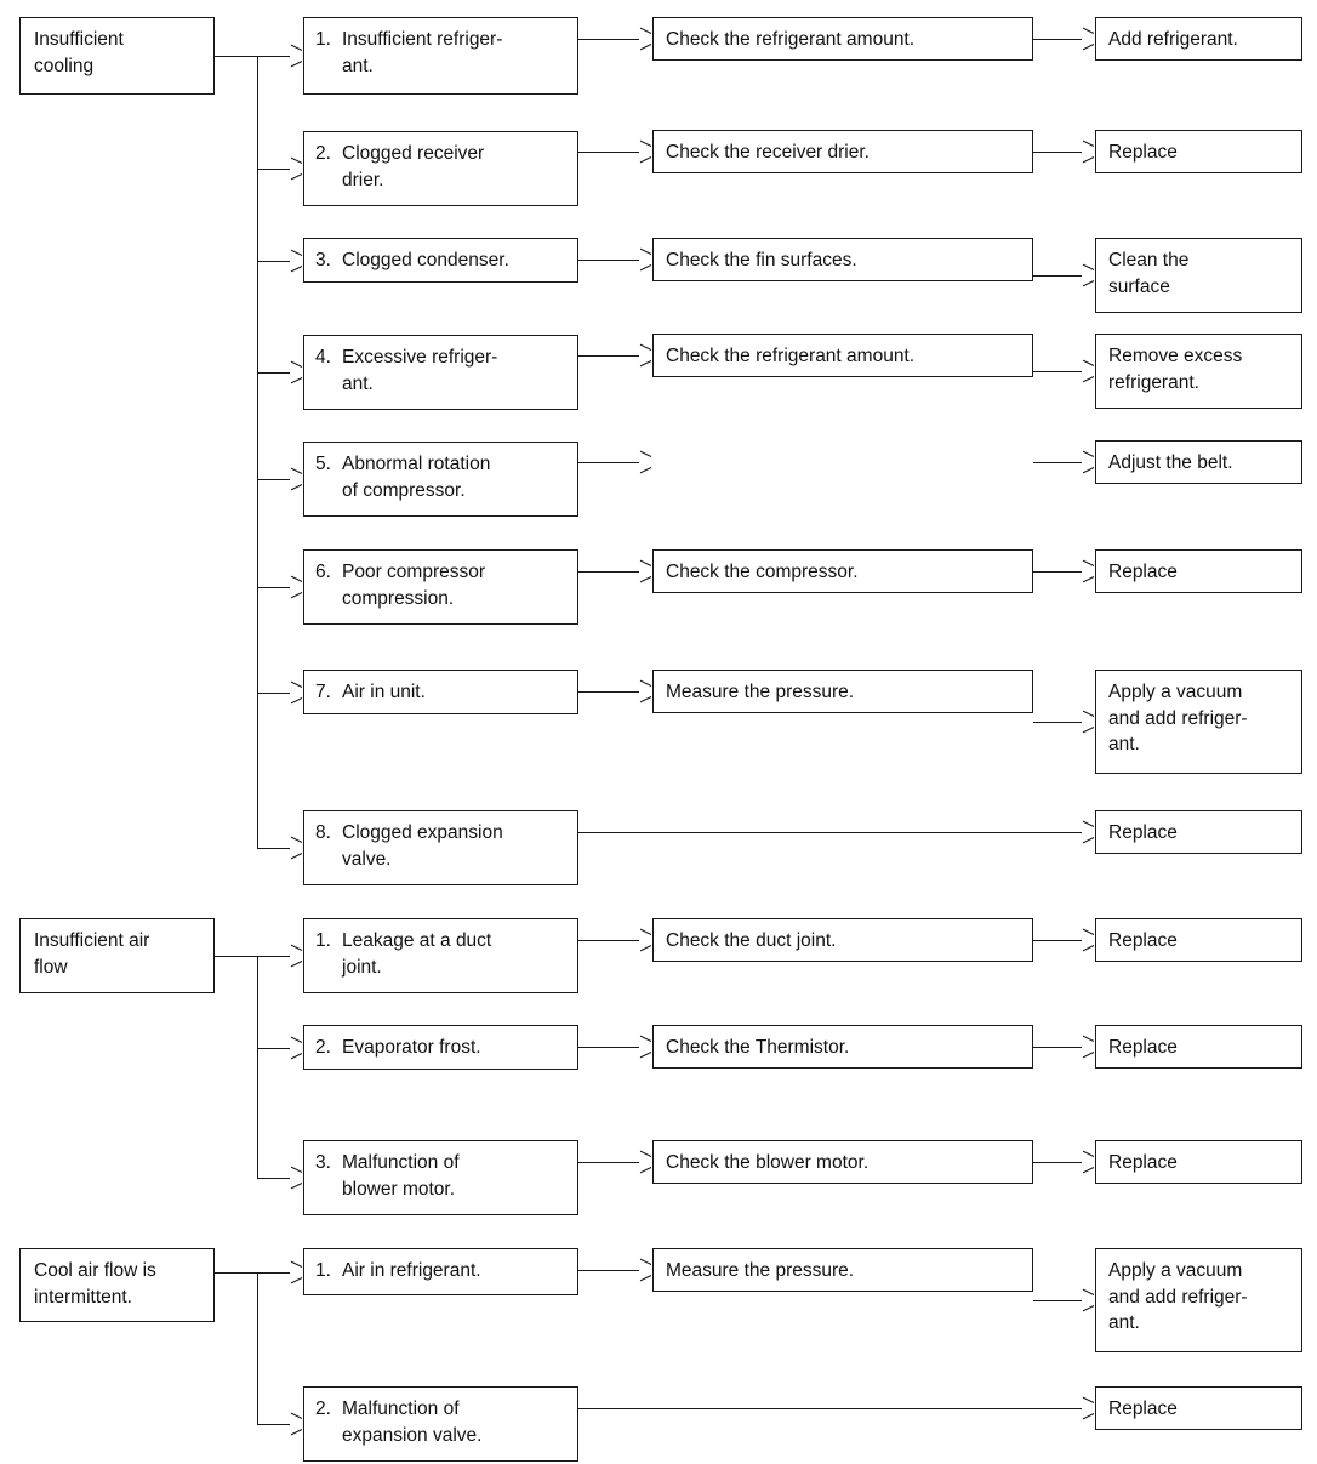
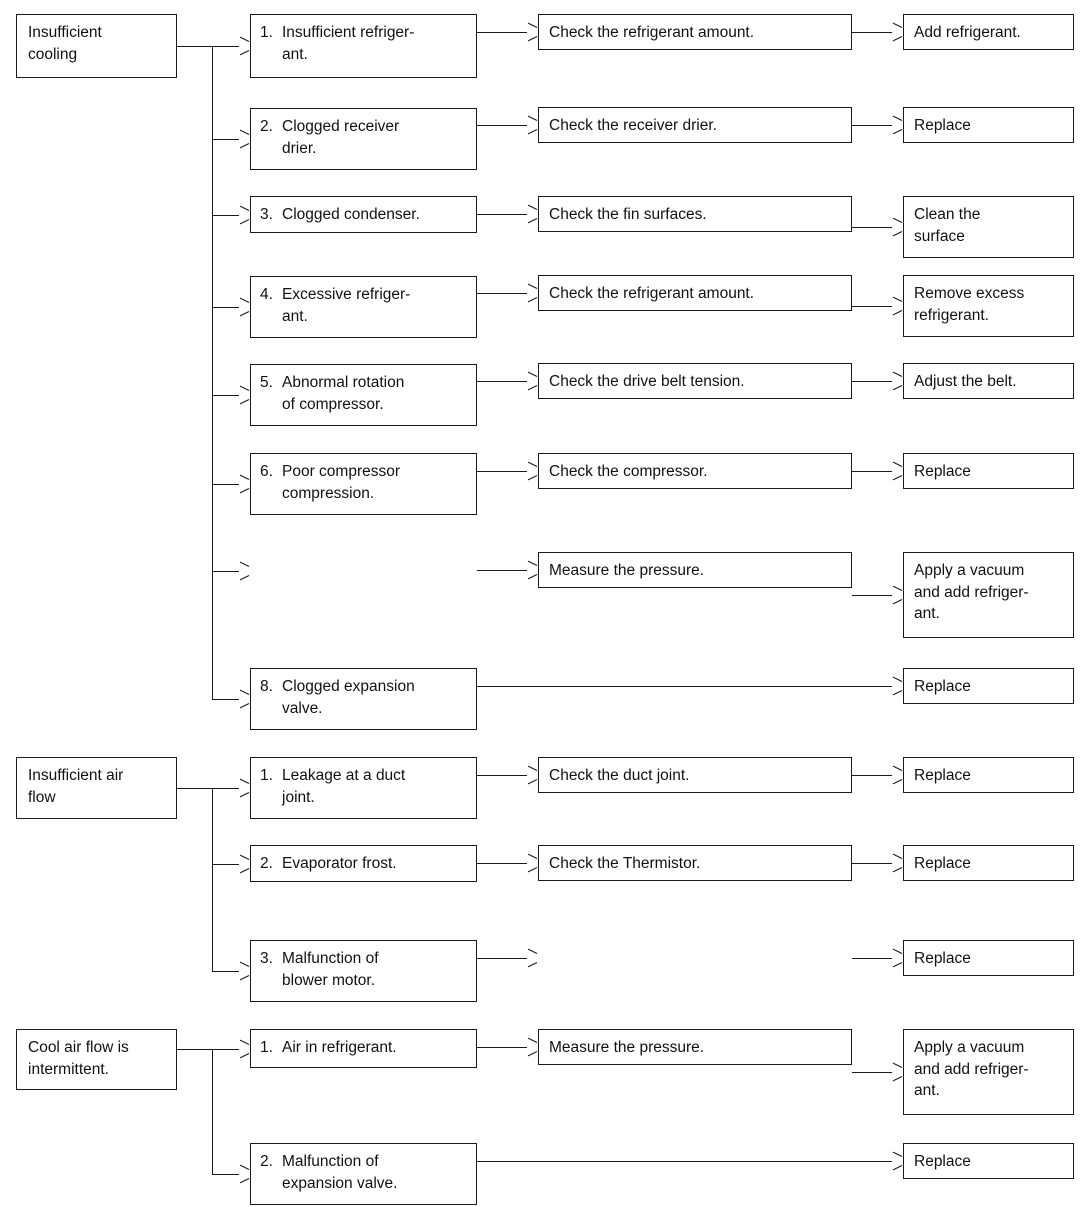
  Insufficient
  cooling
  1.
  Insufficient refriger-
  ant.
  Check the refrigerant amount.
  Add refrigerant.
  2.
  Clogged receiver
  drier.
  Check the receiver drier.
  Replace
  3.
  Clogged condenser.
  Check the fin surfaces.
  Clean the
  surface
  4.
  Excessive refriger-
  ant.
  Check the refrigerant amount.
  Remove excess
  refrigerant.
  5.
  Abnormal rotation
  of compressor.
+ Check the drive belt tension.
  Adjust the belt.
  6.
  Poor compressor
  compression.
  Check the compressor.
  Replace
- 7.
- Air in unit.
  Measure the pressure.
  Apply a vacuum
  and add refriger-
  ant.
  8.
  Clogged expansion
  valve.
  Replace
  Insufficient air
  flow
  1.
  Leakage at a duct
  joint.
  Check the duct joint.
  Replace
  2.
  Evaporator frost.
  Check the Thermistor.
  Replace
  3.
  Malfunction of
  blower motor.
- Check the blower motor.
  Replace
  Cool air flow is
  intermittent.
  1.
  Air in refrigerant.
  Measure the pressure.
  Apply a vacuum
  and add refriger-
  ant.
  2.
  Malfunction of
  expansion valve.
  Replace
